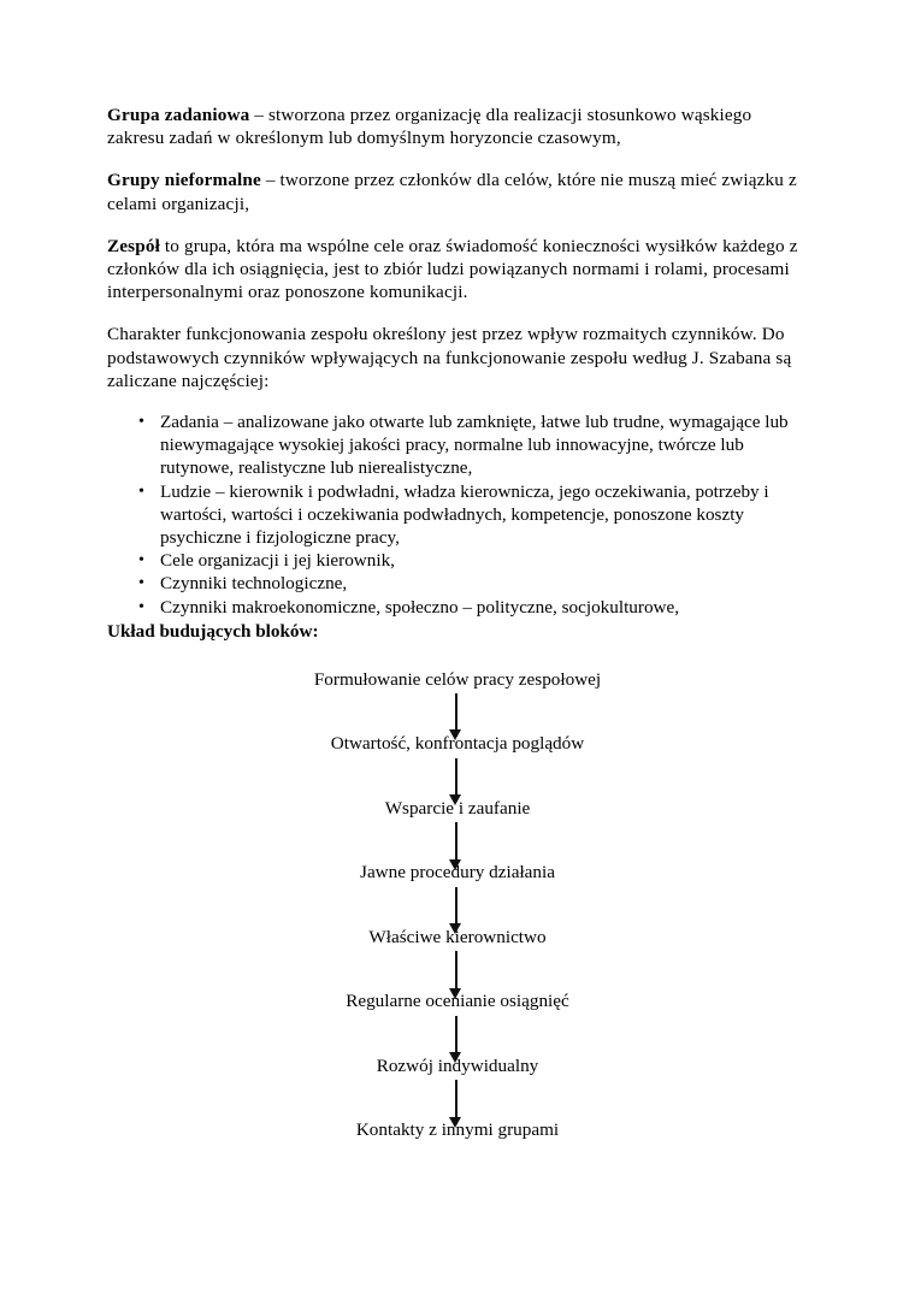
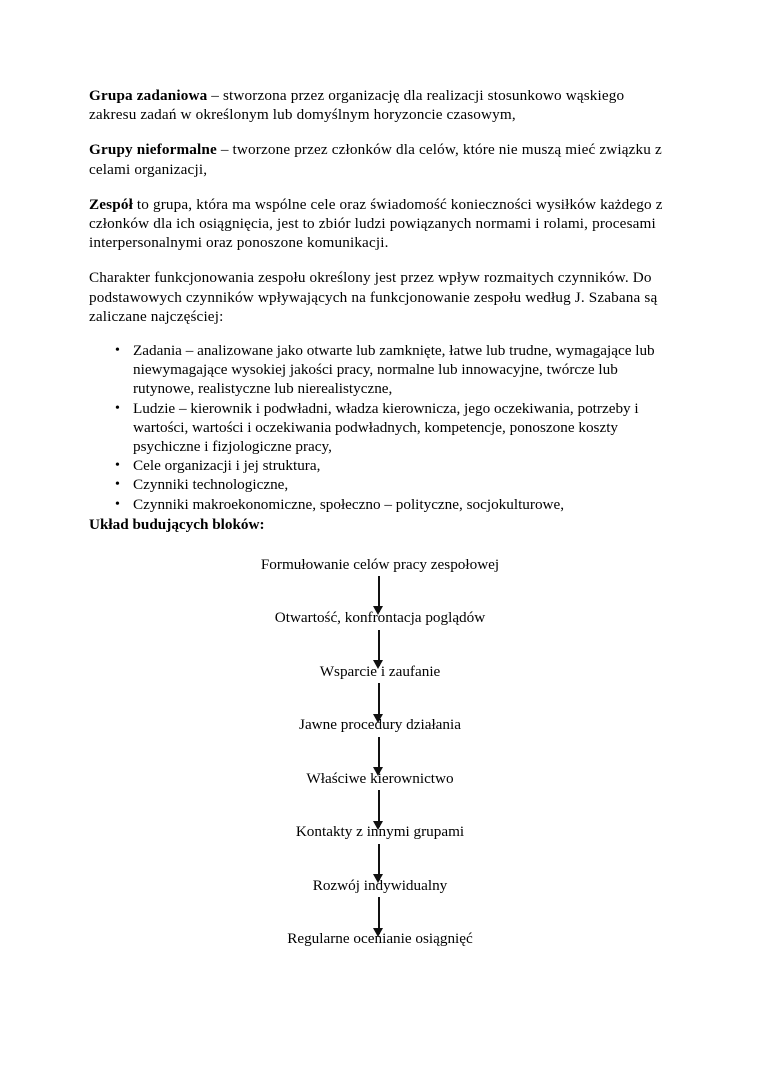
  Grupa zadaniowa – stworzona przez organizację dla realizacji stosunkowo wąskiego zakresu zadań w określonym lub domyślnym horyzoncie czasowym,
  Grupy nieformalne – tworzone przez członków dla celów, które nie muszą mieć związku z celami organizacji,
  Zespół to grupa, która ma wspólne cele oraz świadomość konieczności wysiłków każdego z członków dla ich osiągnięcia, jest to zbiór ludzi powiązanych normami i rolami, procesami interpersonalnymi oraz ponoszone komunikacji.
  Charakter funkcjonowania zespołu określony jest przez wpływ rozmaitych czynników. Do podstawowych czynników wpływających na funkcjonowanie zespołu według J. Szabana są zaliczane najczęściej:
  Zadania – analizowane jako otwarte lub zamknięte, łatwe lub trudne, wymagające lub niewymagające wysokiej jakości pracy, normalne lub innowacyjne, twórcze lub rutynowe, realistyczne lub nierealistyczne,
  Ludzie – kierownik i podwładni, władza kierownicza, jego oczekiwania, potrzeby i wartości, wartości i oczekiwania podwładnych, kompetencje, ponoszone koszty psychiczne i fizjologiczne pracy,
- Cele organizacji i jej kierownik,
+ Cele organizacji i jej struktura,
  Czynniki technologiczne,
  Czynniki makroekonomiczne, społeczno – polityczne, socjokulturowe,
  Układ budujących bloków:
  Formułowanie celów pracy zespołowej
  Otwartość, konfrontacja poglądów
  Wsparcie i zaufanie
  Jawne procedury działania
  Właściwe kierownictwo
- Regularne ocenianie osiągnięć
+ Kontakty z innymi grupami
  Rozwój indywidualny
- Kontakty z innymi grupami
+ Regularne ocenianie osiągnięć
